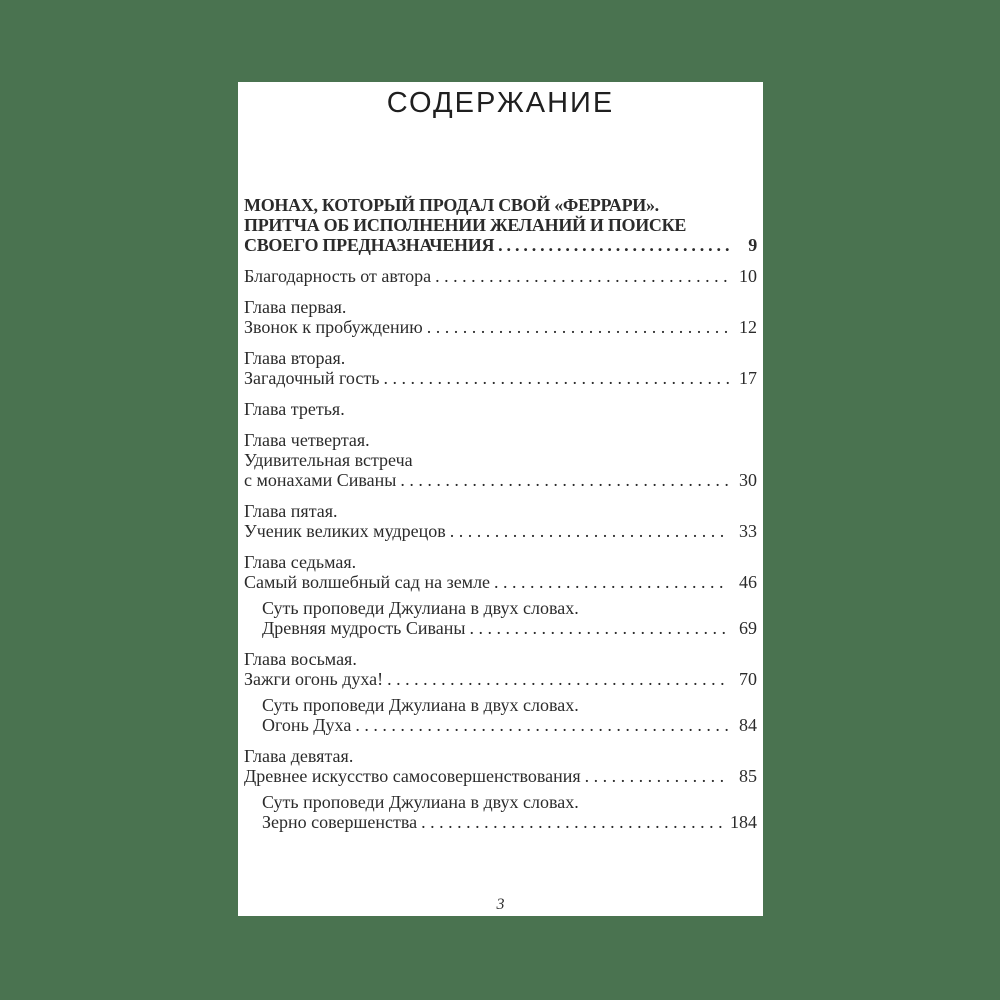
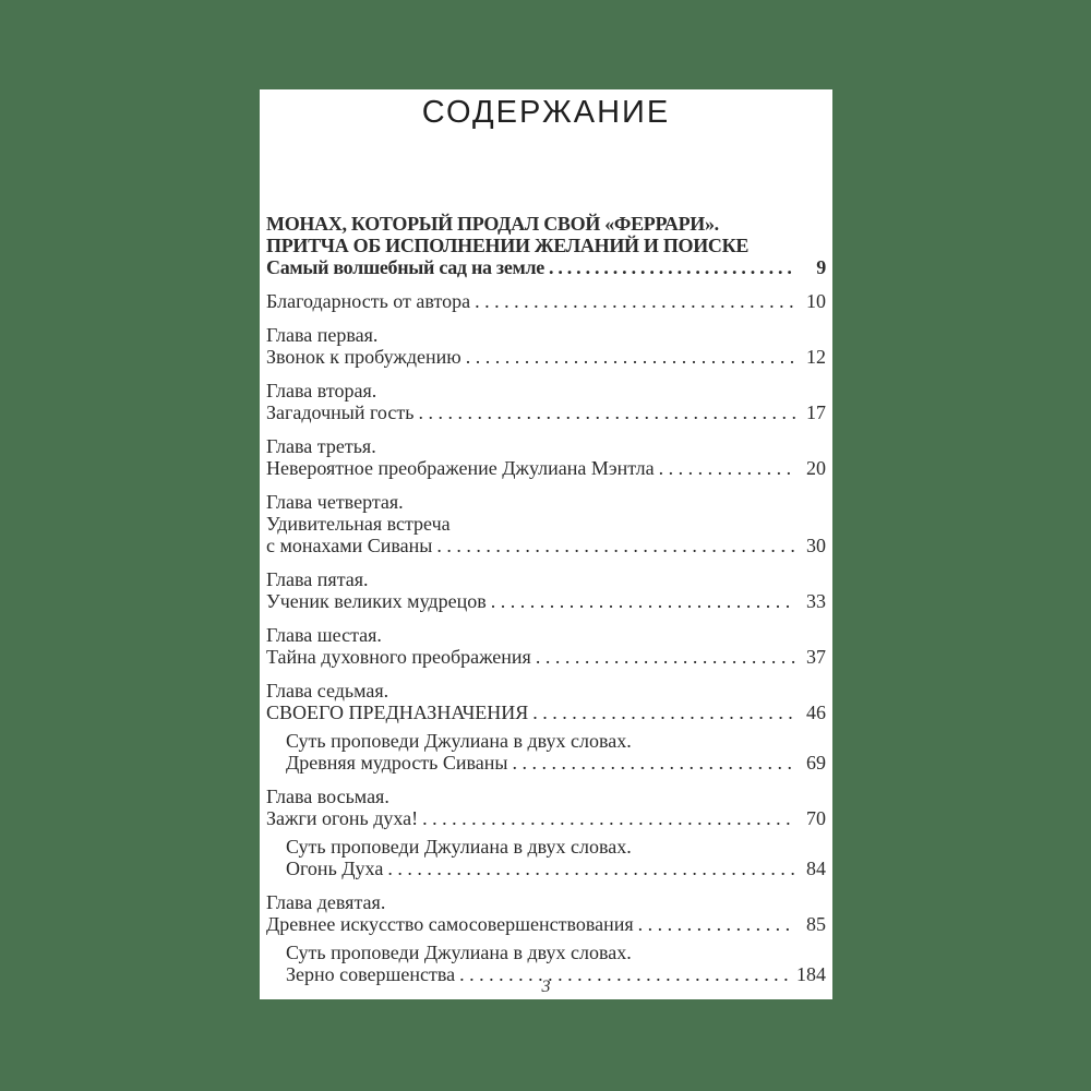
  СОДЕРЖАНИЕ
  МОНАХ, КОТОРЫЙ ПРОДАЛ СВОЙ «ФЕРРАРИ».
  ПРИТЧА ОБ ИСПОЛНЕНИИ ЖЕЛАНИЙ И ПОИСКЕ
- СВОЕГО ПРЕДНАЗНАЧЕНИЯ
+ Самый волшебный сад на земле
  9
  Благодарность от автора
  10
  Глава первая.
  Звонок к пробуждению
  12
  Глава вторая.
  Загадочный гость
  17
  Глава третья.
+ Невероятное преображение Джулиана Мэнтла
+ 20
  Глава четвертая.
  Удивительная встреча
  с монахами Сиваны
  30
  Глава пятая.
  Ученик великих мудрецов
  33
+ Глава шестая.
+ Тайна духовного преображения
+ 37
  Глава седьмая.
- Самый волшебный сад на земле
+ СВОЕГО ПРЕДНАЗНАЧЕНИЯ
  46
  Суть проповеди Джулиана в двух словах.
  Древняя мудрость Сиваны
  69
  Глава восьмая.
  Зажги огонь духа!
  70
  Суть проповеди Джулиана в двух словах.
  Огонь Духа
  84
  Глава девятая.
  Древнее искусство самосовершенствования
  85
  Суть проповеди Джулиана в двух словах.
  Зерно совершенства
  184
  3
